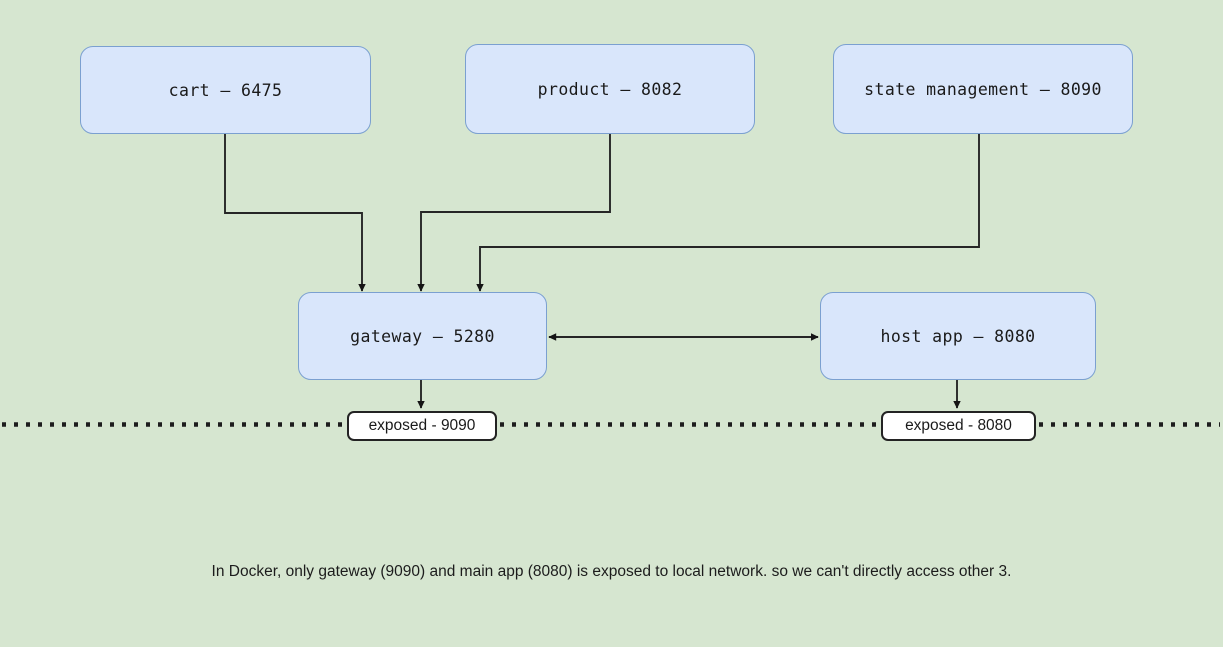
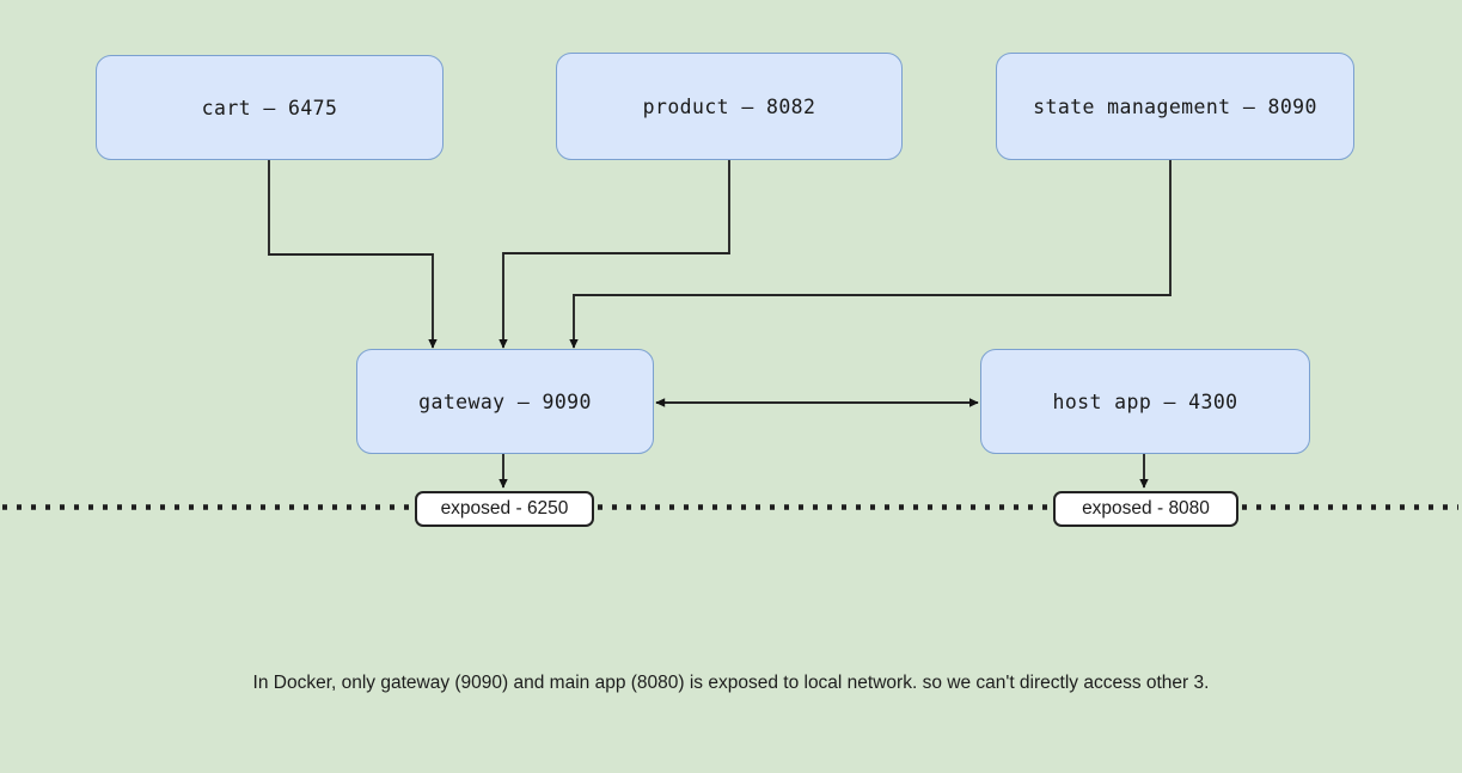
  cart – 6475
  product – 8082
  state management – 8090
- gateway – 5280
+ gateway – 9090
- host app – 8080
+ host app – 4300
- exposed - 9090
+ exposed - 6250
  exposed - 8080
  In Docker, only gateway (9090) and main app (8080) is exposed to local network. so we can't directly access other 3.
